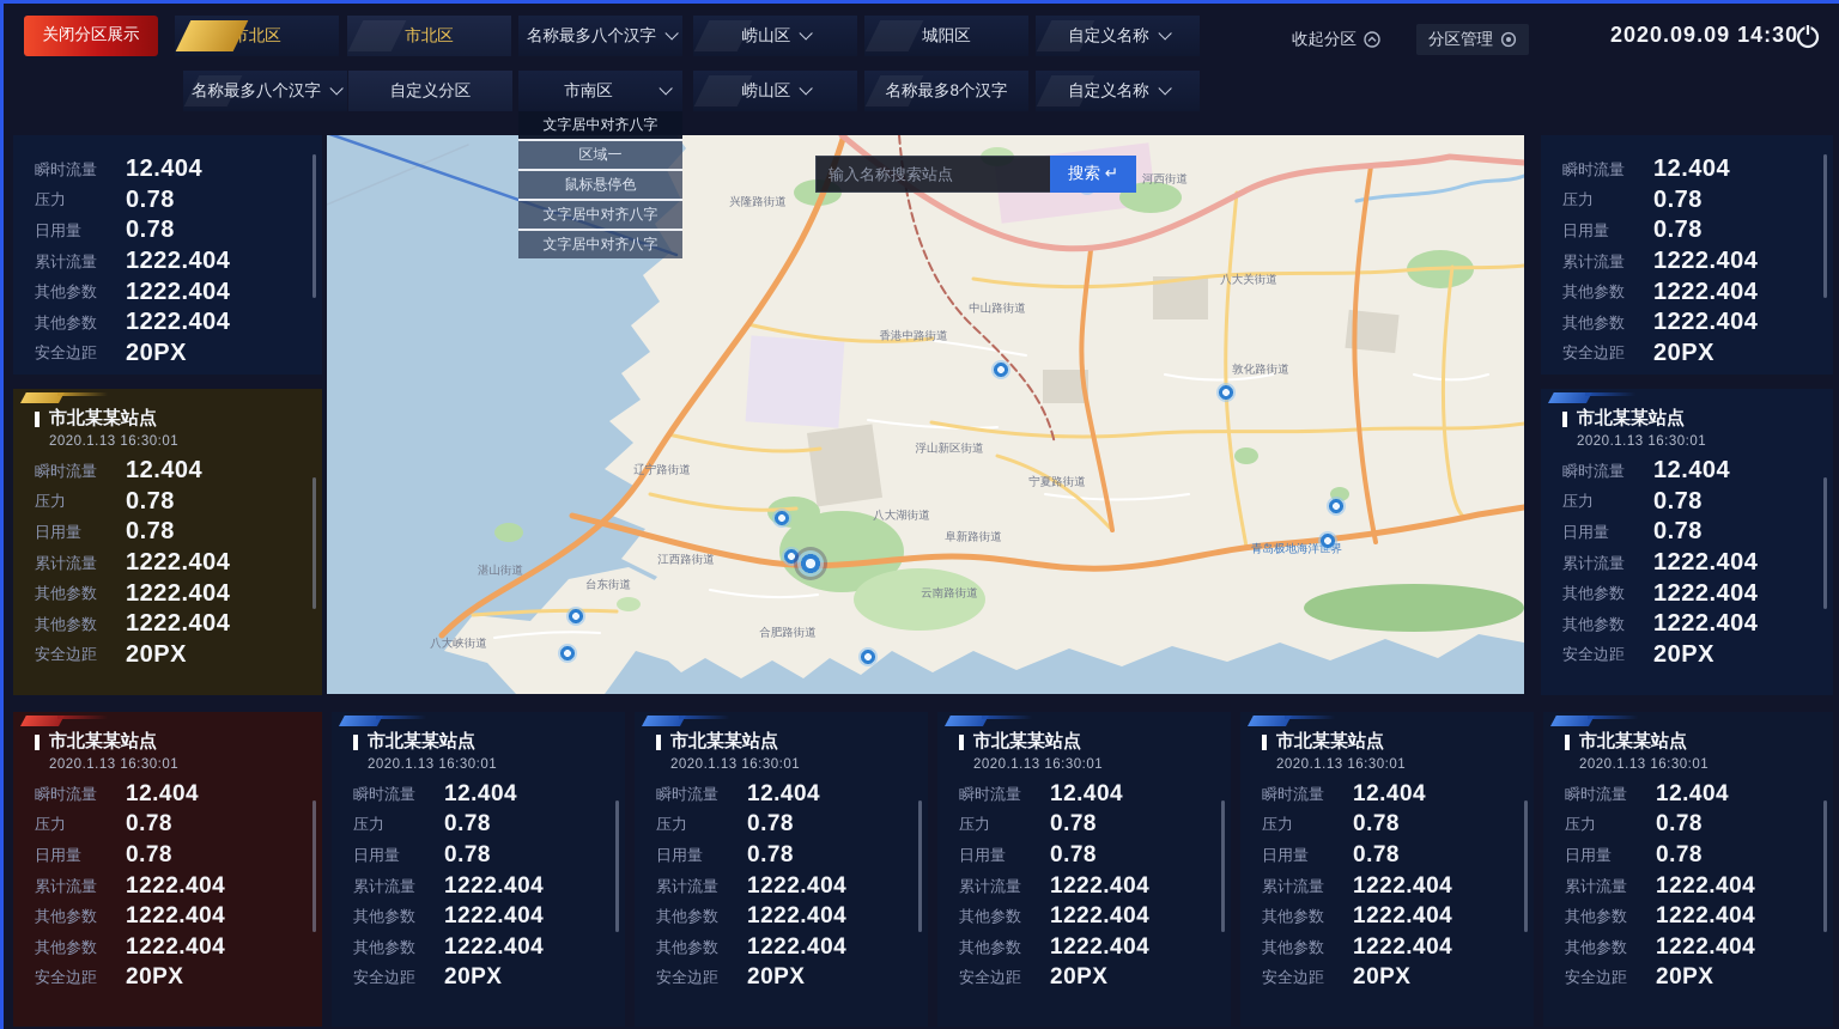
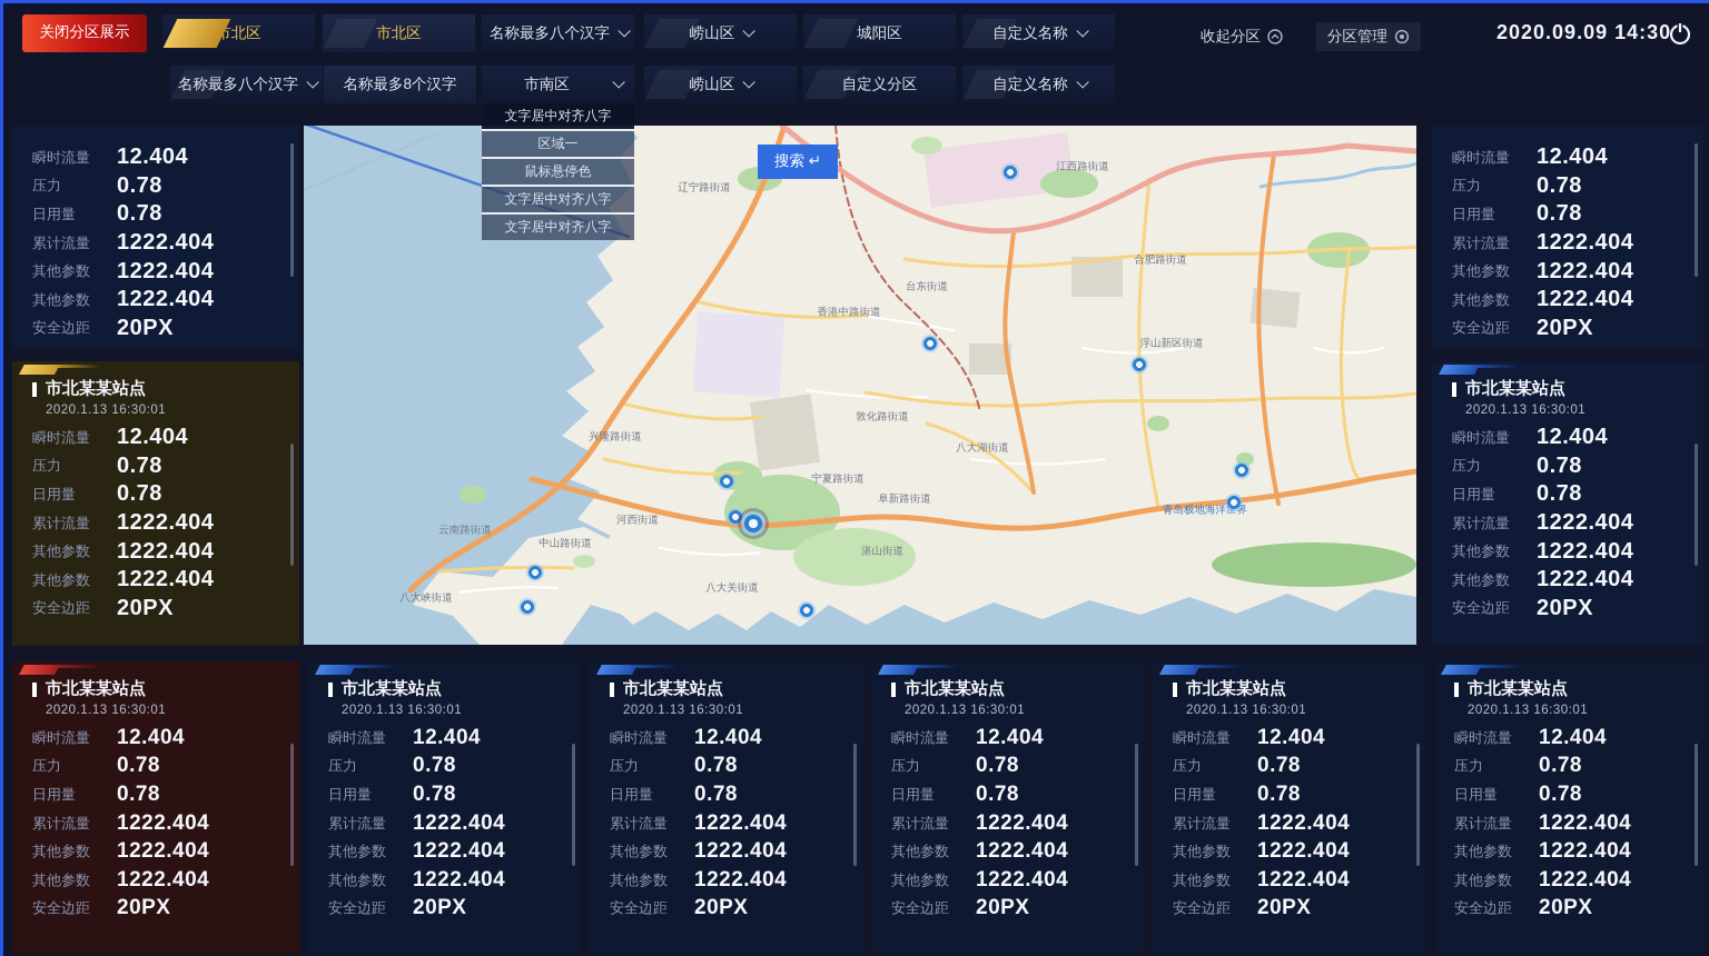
  关闭分区展示
  市北区
  名称最多八个汉字
  崂山区
  城阳区
  自定义名称
  名称最多八个汉字
- 自定义分区
+ 名称最多8个汉字
  市南区
  崂山区
- 名称最多8个汉字
+ 自定义分区
  自定义名称
  收起分区
  分区管理
  2020.09.09 14:30
- 河西街道
+ 江西路街道
- 兴隆路街道
+ 辽宁路街道
- 八大关街道
+ 合肥路街道
- 敦化路街道
+ 浮山新区街道
- 中山路街道
+ 台东街道
  香港中路街道
- 浮山新区街道
+ 敦化路街道
- 宁夏路街道
+ 八大湖街道
- 辽宁路街道
+ 兴隆路街道
- 八大湖街道
+ 宁夏路街道
  阜新路街道
- 云南路街道
+ 湛山街道
- 合肥路街道
+ 八大关街道
- 江西路街道
+ 河西街道
- 台东街道
+ 中山路街道
- 湛山街道
+ 云南路街道
  八大峡街道
  青岛极地海洋界
- 输入名称搜索站点
  搜索 ↵
  文字居中对齐八字
  区域一
  鼠标悬停色
  文字居中对齐八字
  文字居中对齐八字
  瞬时流量
  12.404
  压力
  0.78
  日用量
  0.78
  累计流量
  1222.404
  其他参数
  1222.404
  其他参数
  1222.404
  安全边距
  20PX
  市北某某站点
  2020.1.13 16:30:01
  瞬时流量
  12.404
  压力
  0.78
  日用量
  0.78
  累计流量
  1222.404
  其他参数
  1222.404
  其他参数
  1222.404
  安全边距
  20PX
  瞬时流量
  12.404
  压力
  0.78
  日用量
  0.78
  累计流量
  1222.404
  其他参数
  1222.404
  其他参数
  1222.404
  安全边距
  20PX
  市北某某站点
  2020.1.13 16:30:01
  瞬时流量
  12.404
  压力
  0.78
  日用量
  0.78
  累计流量
  1222.404
  其他参数
  1222.404
  其他参数
  1222.404
  安全边距
  20PX
  市北某某站点
  2020.1.13 16:30:01
  瞬时流量
  12.404
  压力
  0.78
  日用量
  0.78
  累计流量
  1222.404
  其他参数
  1222.404
  其他参数
  1222.404
  安全边距
  20PX
  市北某某站点
  2020.1.13 16:30:01
  瞬时流量
  12.404
  压力
  0.78
  日用量
  0.78
  累计流量
  1222.404
  其他参数
  1222.404
  其他参数
  1222.404
  安全边距
  20PX
  市北某某站点
  2020.1.13 16:30:01
  瞬时流量
  12.404
  压力
  0.78
  日用量
  0.78
  累计流量
  1222.404
  其他参数
  1222.404
  其他参数
  1222.404
  安全边距
  20PX
  市北某某站点
  2020.1.13 16:30:01
  瞬时流量
  12.404
  压力
  0.78
  日用量
  0.78
  累计流量
  1222.404
  其他参数
  1222.404
  其他参数
  1222.404
  安全边距
  20PX
  市北某某站点
  2020.1.13 16:30:01
  瞬时流量
  12.404
  压力
  0.78
  日用量
  0.78
  累计流量
  1222.404
  其他参数
  1222.404
  其他参数
  1222.404
  安全边距
  20PX
  市北某某站点
  2020.1.13 16:30:01
  瞬时流量
  12.404
  压力
  0.78
  日用量
  0.78
  累计流量
  1222.404
  其他参数
  1222.404
  其他参数
  1222.404
  安全边距
  20PX
